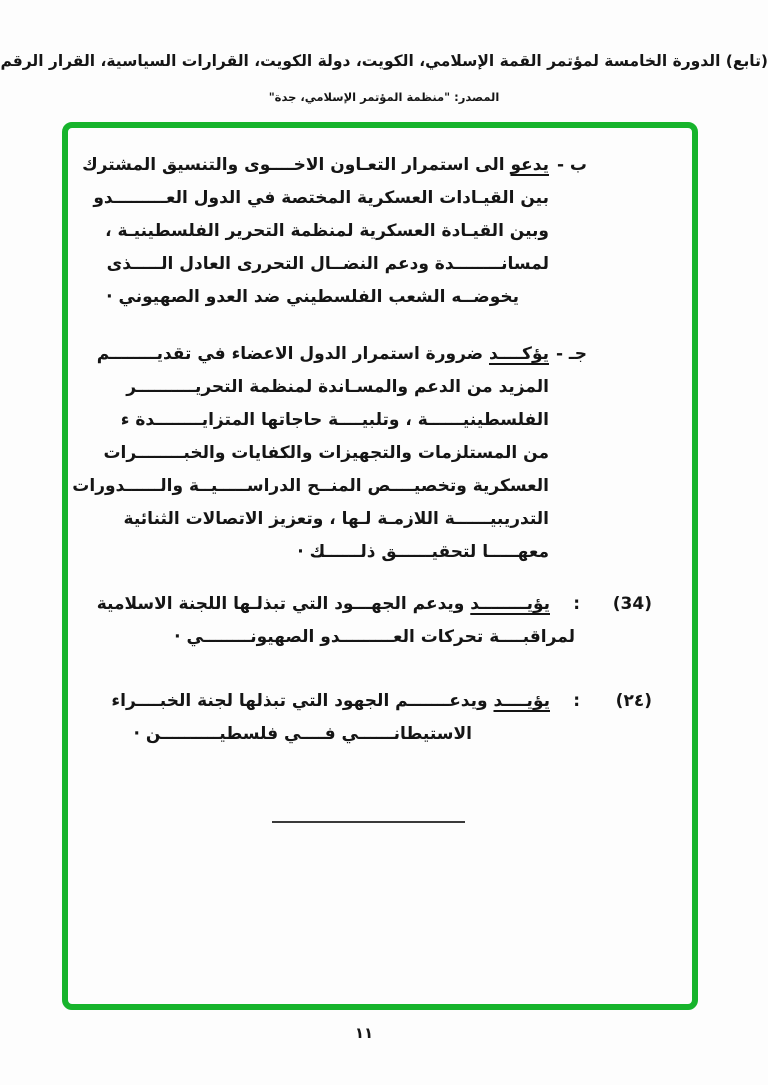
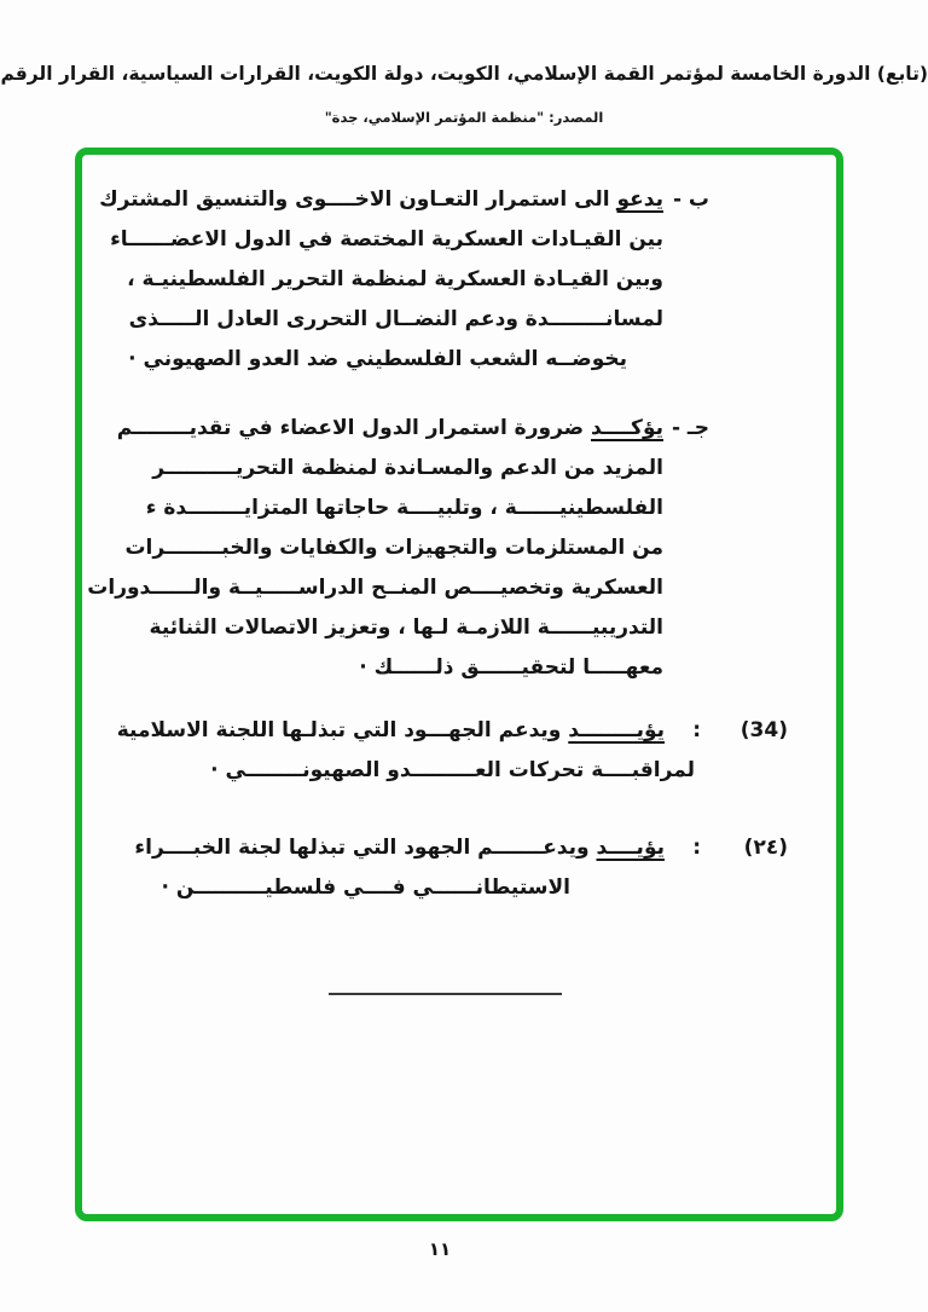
  (تابع) الدورة الخامسة لمؤتمر القمة الإسلامي، الكويت، دولة الكويت، القرارات السياسية، القرار الرقم
  المصدر: "منظمة المؤتمر الإسلامي، جدة"
  ب -
  يدعو الى استمرار التعـاون الاخــــوى والتنسيق المشترك
- بين القيـادات العسكرية المختصة في الدول العـــــــــدو
+ بين القيـادات العسكرية المختصة في الدول الاعضــــــاء
  وبين القيـادة العسكرية لمنظمة التحرير الفلسطينيـة ،
  لمسانــــــــدة ودعم النضــال التحررى العادل الـــــذى
  يخوضــه الشعب الفلسطيني ضد العدو الصهيوني ·
  جـ -
  يؤكــــد ضرورة استمرار الدول الاعضاء في تقديــــــــم
  المزيد من الدعم والمسـاندة لمنظمة التحريــــــــــر
  الفلسطينيــــــة ، وتلبيــــة حاجاتها المتزايــــــــدة ء
  من المستلزمات والتجهيزات والكفايات والخبــــــــرات
  العسكرية وتخصيــــص المنــح الدراســـــيــة والــــــدورات
  التدريبيــــــة اللازمـة لـها ، وتعزيز الاتصالات الثنائية
  معهـــــا لتحقيــــــق ذلــــــك ·
  (34)
  :
  يؤيــــــــد ويدعم الجهـــود التي تبذلـها اللجنة الاسلامية
  لمراقبــــة تحركات العـــــــــدو الصهيونــــــــي ·
  (٢٤)
  :
  يؤيــــد ويدعـــــــم الجهود التي تبذلها لجنة الخبــــراء
  الاستيطانــــــي فــــي فلسطيــــــــــن ·
  ١١
